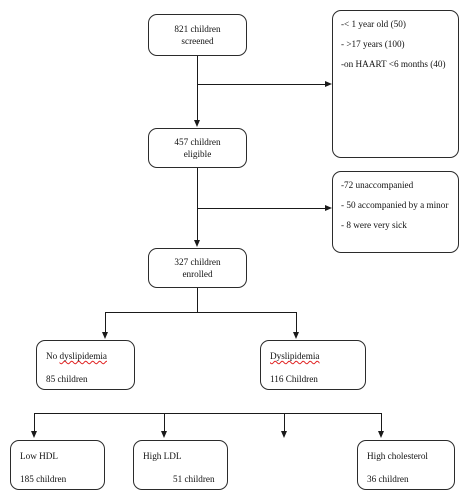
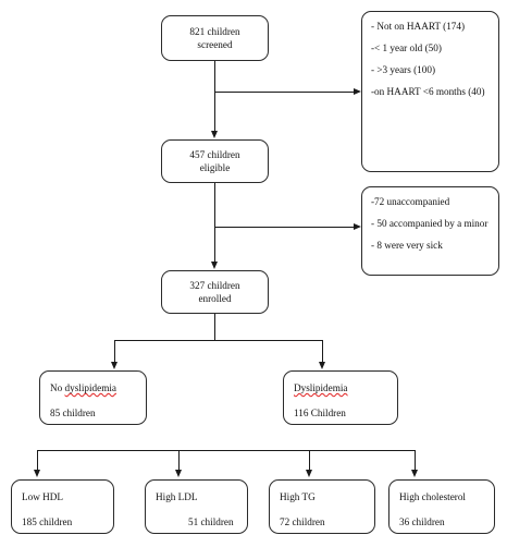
  821 children
  screened
+ - Not on HAART (174)
  -< 1 year old (50)
- - >17 years (100)
+ - >3 years (100)
  -on HAART <6 months (40)
  457 children
  eligible
  -72 unaccompanied
  - 50 accompanied by a minor
  - 8 were very sick
  327 children
  enrolled
  No dyslipidemia
  85 children
  Dyslipidemia
  116 Children
  Low HDL
  185 children
  High LDL
  51 children
+ High TG
+ 72 children
  High cholesterol
  36 children
